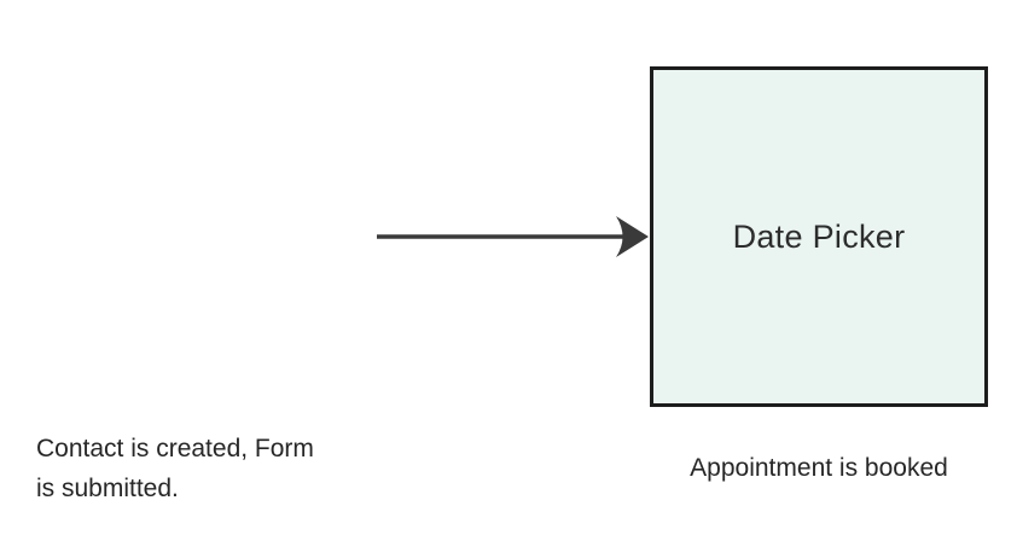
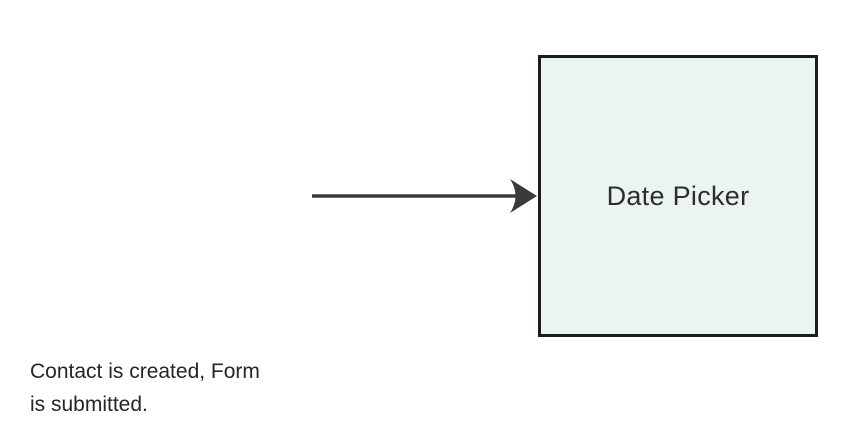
  Date Picker
  Contact is created, Form
  is submitted.
- Appointment is booked
